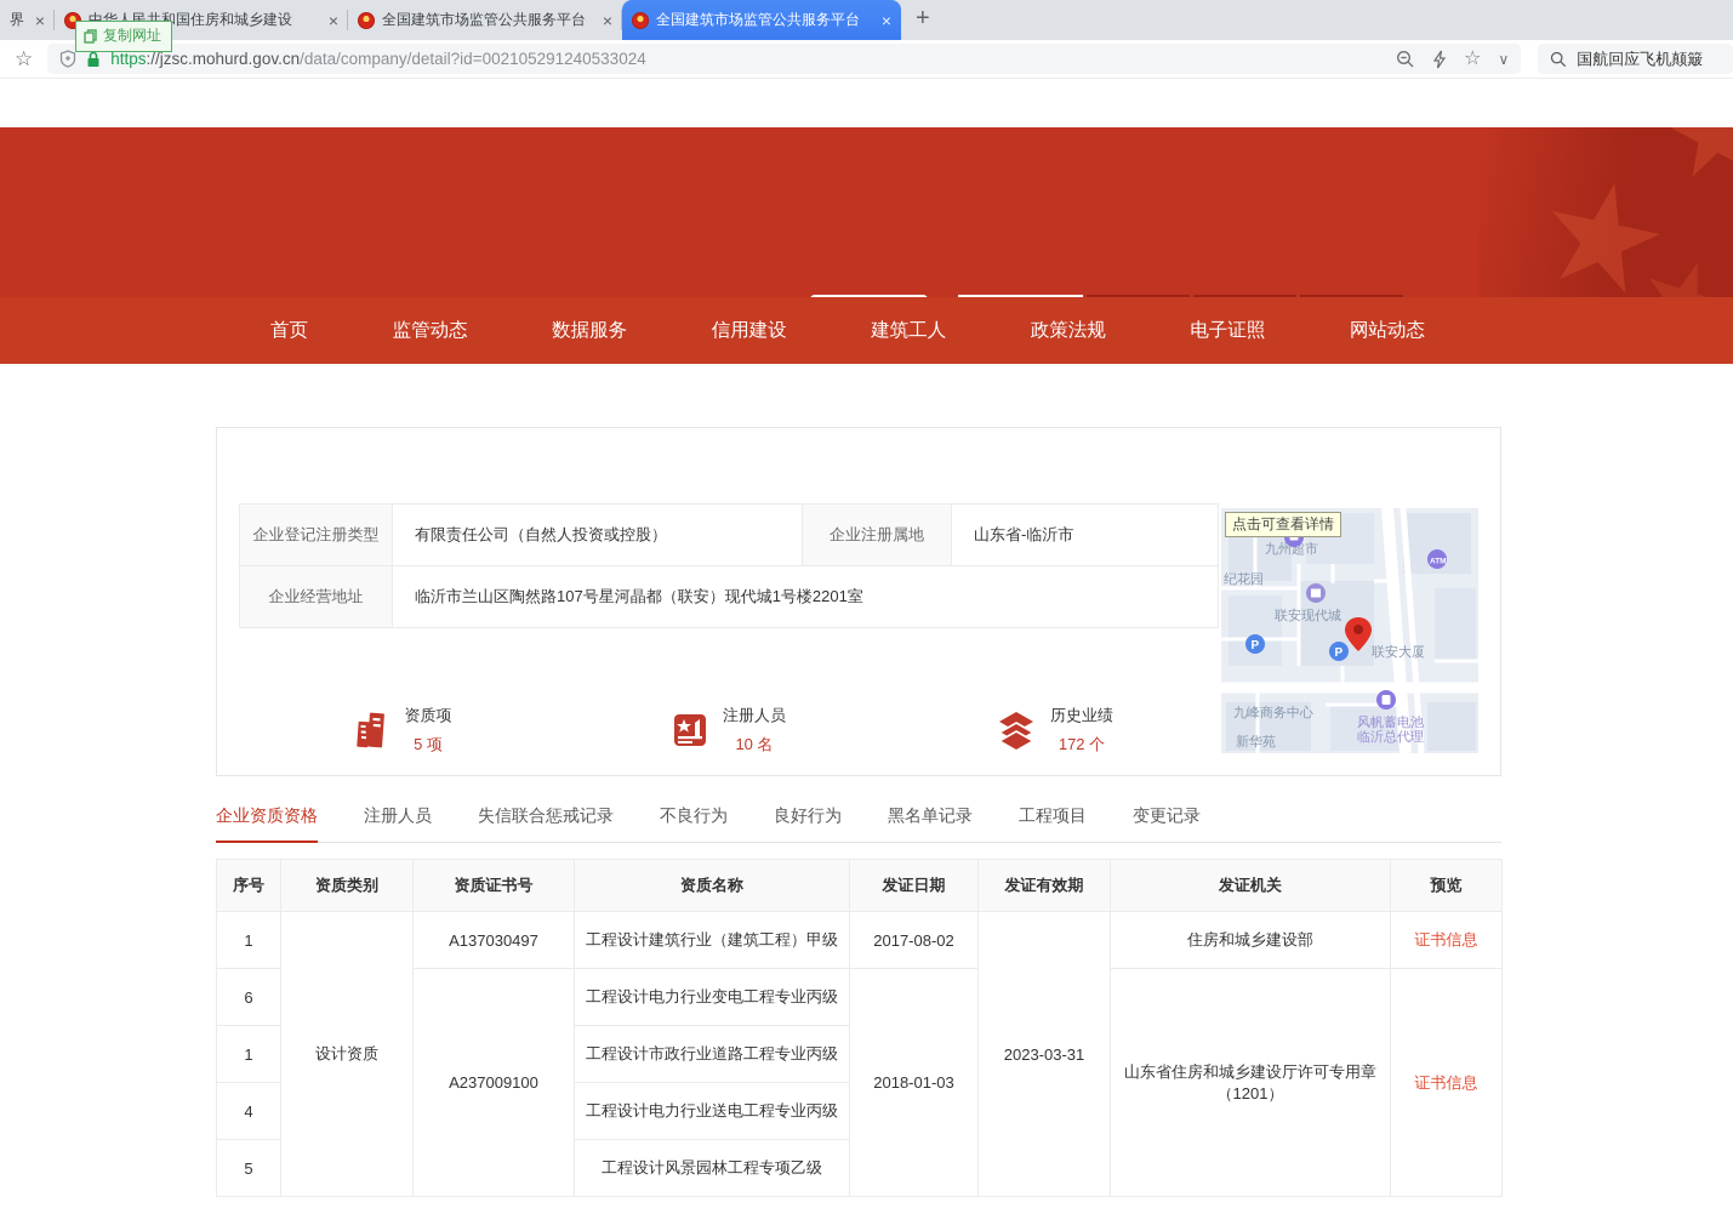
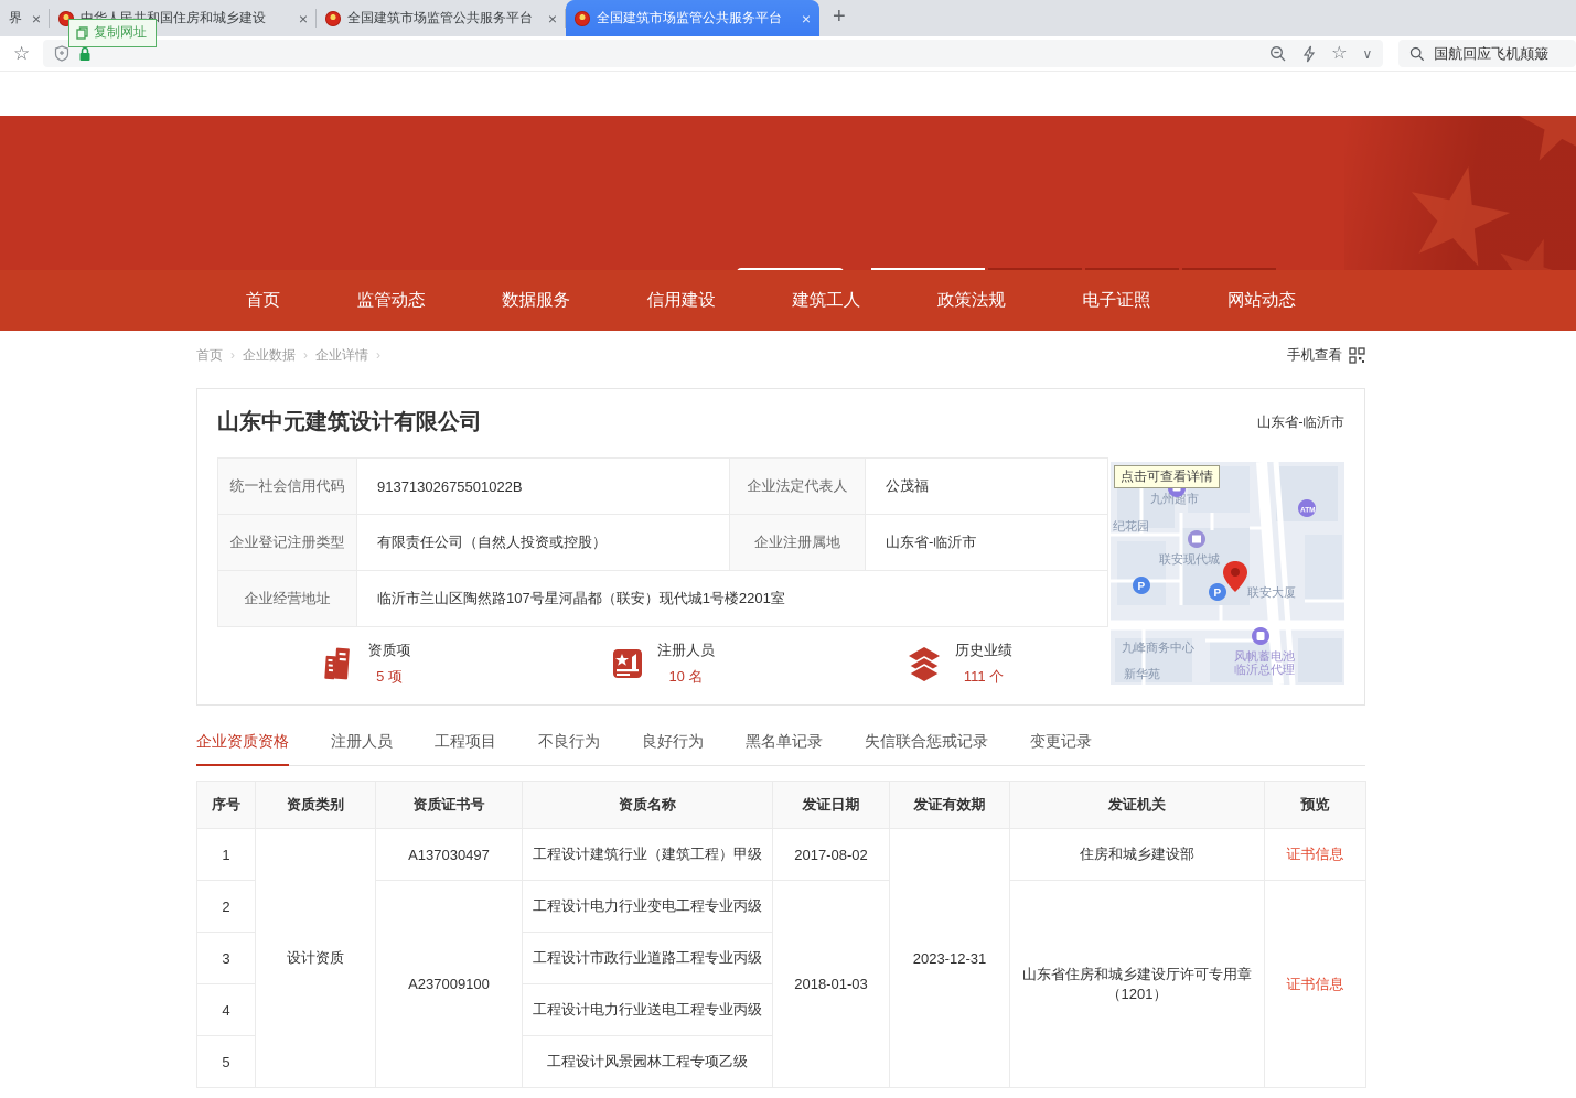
  界
  ×
  中华人民共和国住房和城乡建设
  ×
  全国建筑市场监管公共服务平台
  ×
  全国建筑市场监管公共服务平台
  ×
  +
  复制网址
  ☆
- https://jzsc.mohurd.gov.cn/data/company/detail?id=002105291240533024
  ☆
  ∨
  国航回应飞机颠簸
  首页
  监管动态
  数据服务
  信用建设
  建筑工人
  政策法规
  电子证照
  网站动态
+ 首页 › 企业数据 › 企业详情 ›
+ 手机查看
+ 山东中元建筑设计有限公司
+ 山东省-临沂市
+ 统一社会信用代码	91371302675501022B	企业法定代表人	公茂福
  企业登记注册类型	有限责任公司（自然人投资或控股）	企业注册属地	山东省-临沂市
  企业经营地址	临沂市兰山区陶然路107号星河晶都（联安）现代城1号楼2201室
  资质项
  5 项
  注册人员
  10 名
  历史业绩
- 172 个
+ 111 个
  点击可查看详情
  九州超市
  纪花园
  联安现代城
  P
  P
  联安大厦
  九峰商务中心
  风帆蓄电池
  临沂总代理
  新华苑
  企业资质资格
  注册人员
- 失信联合惩戒记录
+ 工程项目
  不良行为
  良好行为
  黑名单记录
- 工程项目
+ 失信联合惩戒记录
  变更记录
  序号	资质类别	资质证书号	资质名称	发证日期	发证有效期	发证机关	预览
- 1	设计资质	A137030497	工程设计建筑行业（建筑工程）甲级	2017-08-02	2023-03-31	住房和城乡建设部	证书信息
+ 1	设计资质	A137030497	工程设计建筑行业（建筑工程）甲级	2017-08-02	2023-12-31	住房和城乡建设部	证书信息
- 6	A237009100	工程设计电力行业变电工程专业丙级	2018-01-03	山东省住房和城乡建设厅许可专用章（1201）	证书信息
+ 2	A237009100	工程设计电力行业变电工程专业丙级	2018-01-03	山东省住房和城乡建设厅许可专用章（1201）	证书信息
- 1	工程设计市政行业道路工程专业丙级
+ 3	工程设计市政行业道路工程专业丙级
  4	工程设计电力行业送电工程专业丙级
  5	工程设计风景园林工程专项乙级
